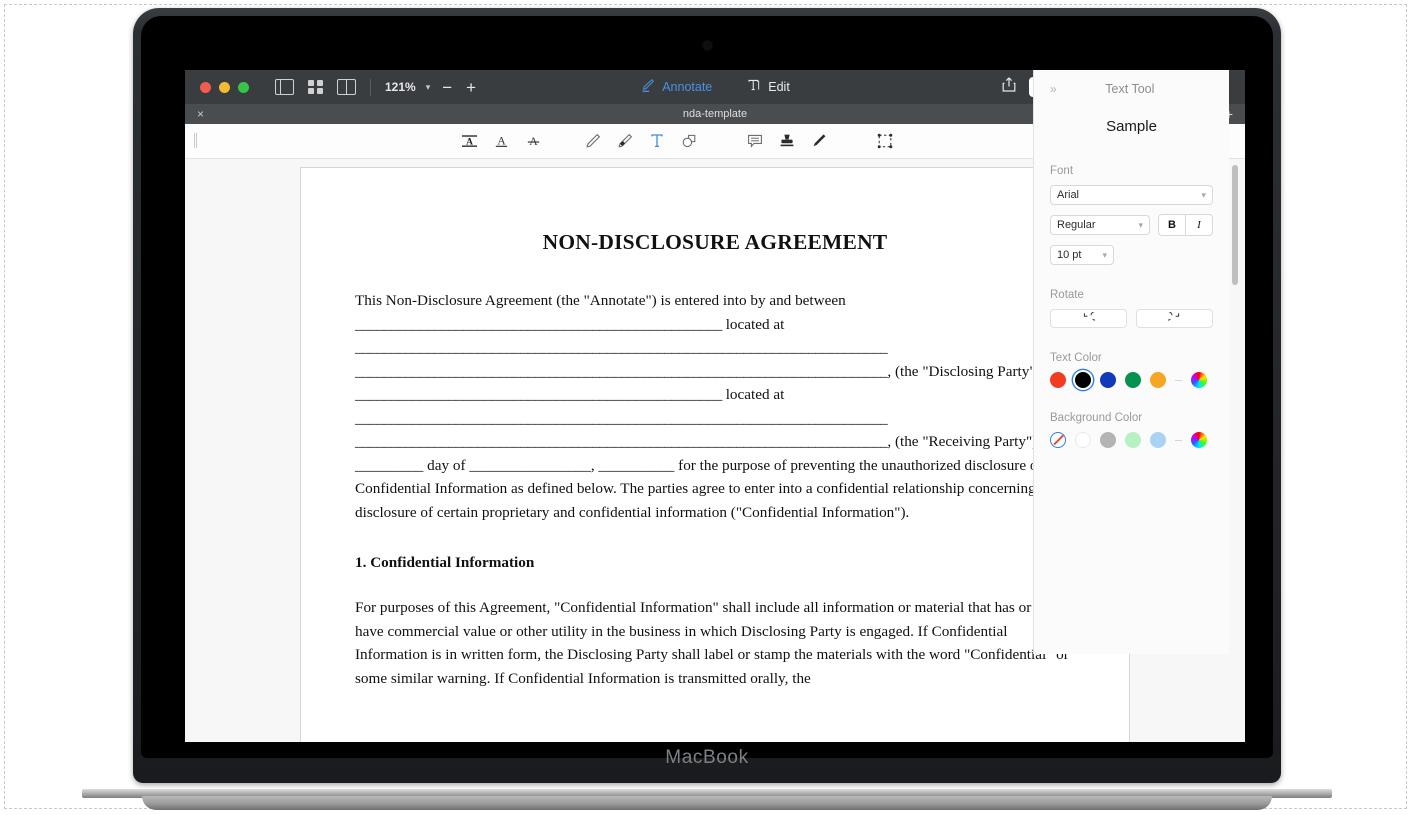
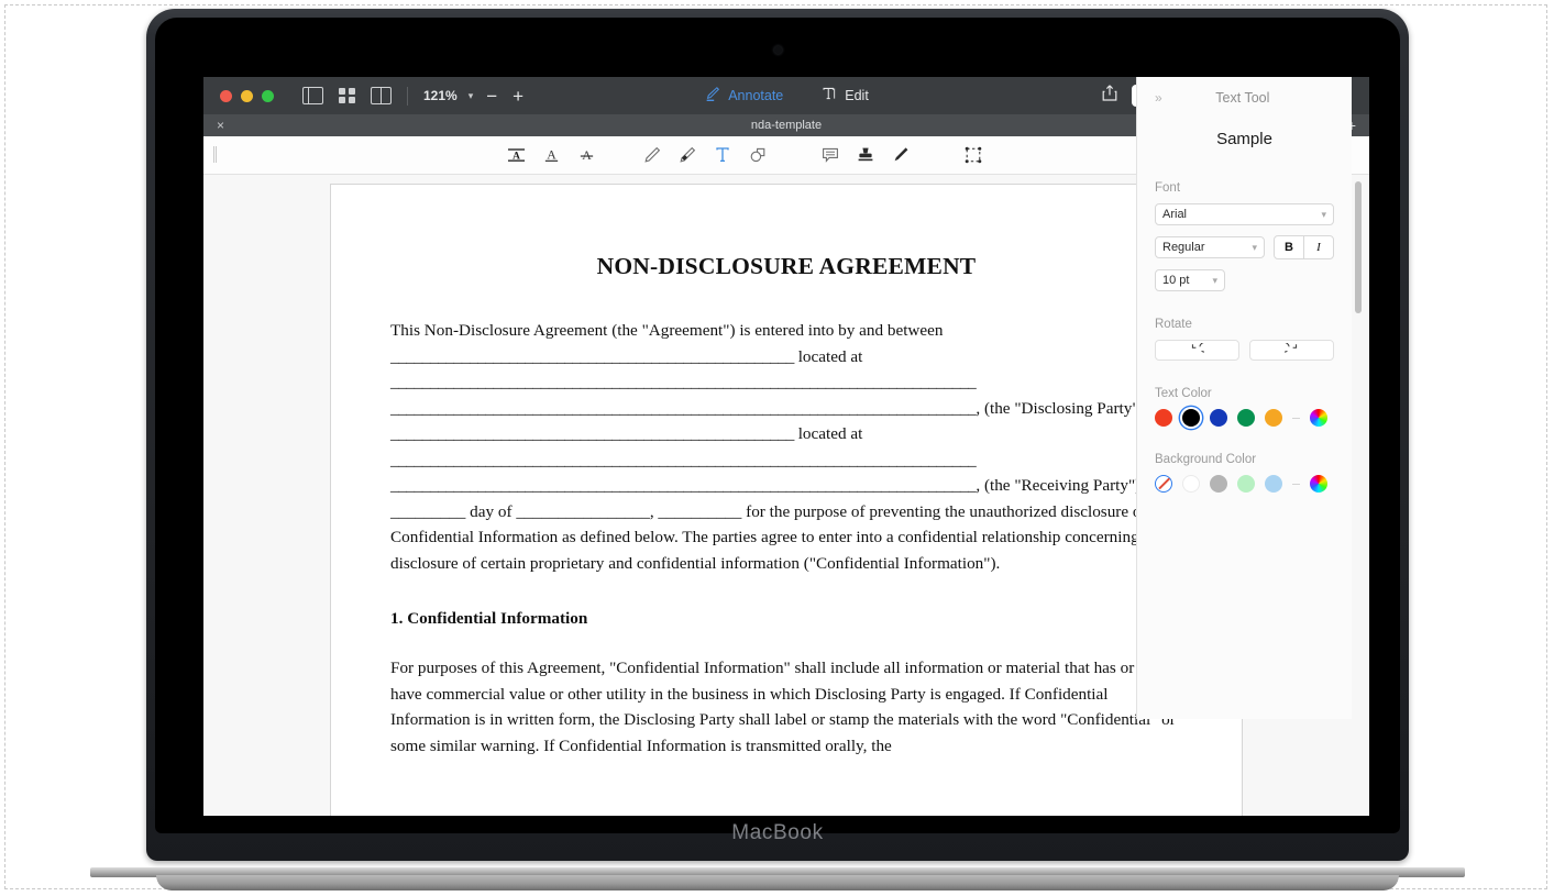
  121%
  ▾
  −
  +
  Annotate
  Edit
  ×
  nda-template
  A
  A
  NON-DISCLOSURE AGREEMENT
- This Non-Disclosure Agreement (the "Annotate") is entered into by and between ___________________________________________________ located at __________________________________________________________________________ __________________________________________________________________________, (the "Disclosing Party ___________________________________________________ located at __________________________________________________________________________ __________________________________________________________________________, (the "Receiving Party" _________ day of ________________, __________ for the purpose of preventing the unauthorized disclosure Confidential Information as defined below. The parties agree to enter into a confidential relationship concerning disclosure of certain proprietary and confidential information ("Confidential Information").
+ This Non-Disclosure Agreement (the "Agreement") is entered into by and between ___________________________________________________ located at __________________________________________________________________________ __________________________________________________________________________, (the "Disclosing Party ___________________________________________________ located at __________________________________________________________________________ __________________________________________________________________________, (the "Receiving Party" _________ day of ________________, __________ for the purpose of preventing the unauthorized disclosure Confidential Information as defined below. The parties agree to enter into a confidential relationship concerning disclosure of certain proprietary and confidential information ("Confidential Information").
  1. Confidential Information
  For purposes of this Agreement, "Confidential Information" shall include all information or material that has or have commercial value or other utility in the business in which Disclosing Party is engaged. If Confidential Information is in written form, the Disclosing Party shall label or stamp the materials with the word "Confidential" or some similar warning. If Confidential Information is transmitted orally, the
  »
  Text Tool
  Sample
  Font
  Arial
  ▾
  Regular
  ▾
  B
  I
  10 pt
  ▾
  Rotate
  Text Color
  Background Color
  MacBook
